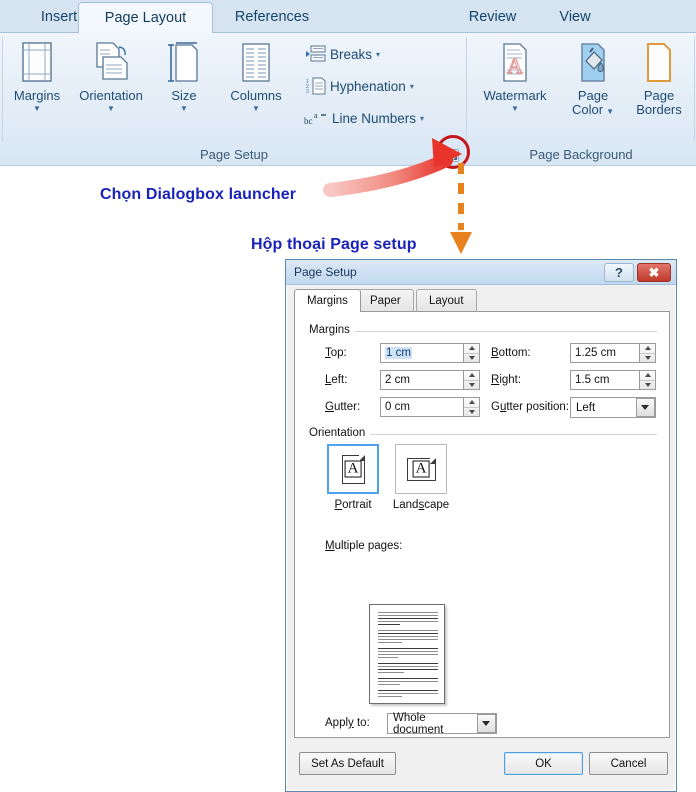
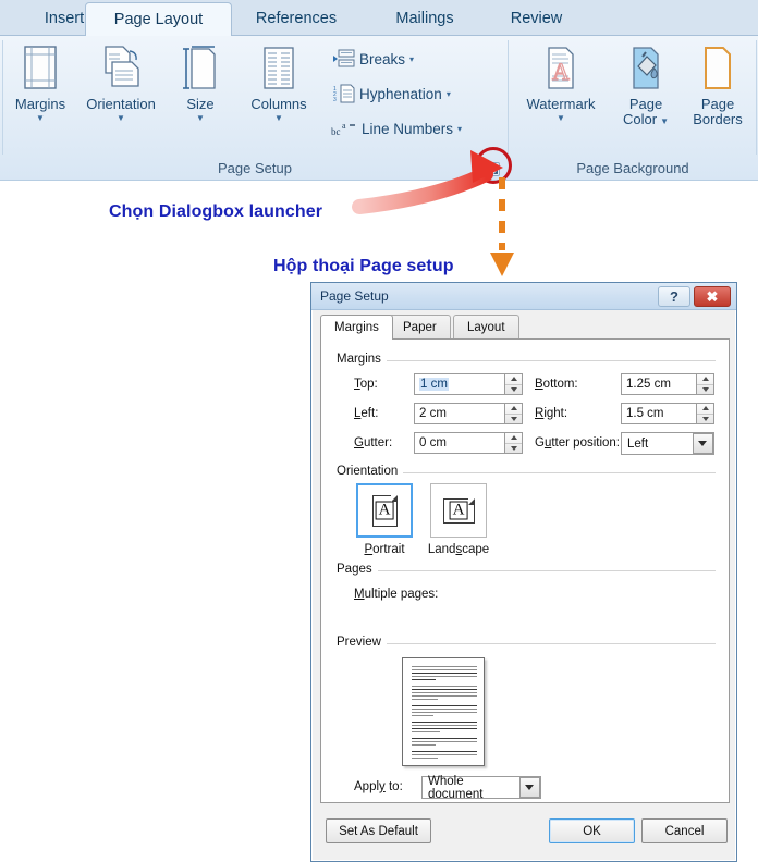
  Insert
  Page Layout
  References
+ Mailings
  Review
- View
  Margins
  ▼
  Orientation
  ▼
  Size
  ▼
  Columns
  ▼
  Breaks
  ▾
  Hyphenation
  ▾
  bc
  a
  Line Numbers
  ▾
  Page Setup
  A
  Watermark
  ▼
  Page
  Color ▼
  Page
  Borders
  Page Background
  Chọn Dialogbox launcher
  Hộp thoại Page setup
  Page Setup
  ?
  ✖
  Margins
  Paper
  Layout
  Margins
  Top:
  1 cm
  Bottom:
  1.25 cm
  Left:
  2 cm
  Right:
  1.5 cm
  Gutter:
  0 cm
  Gutter position:
  Left
  Orientation
  A
  Portrait
  A
  Landscape
+ Pages
  Multiple pages:
+ Preview
  Apply to:
  Whole document
  Set As Default
  OK
  Cancel
